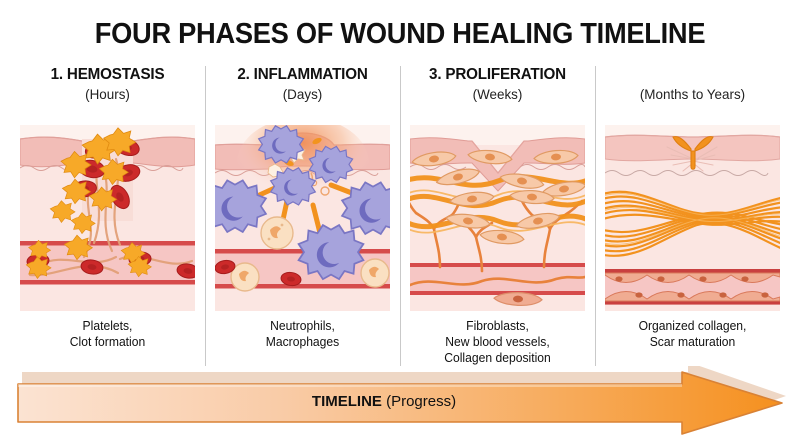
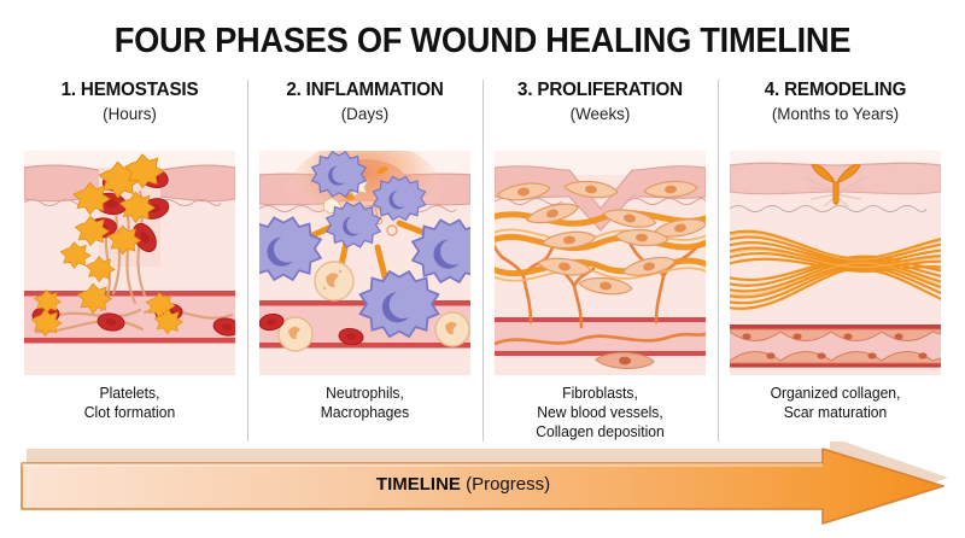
  FOUR PHASES OF WOUND HEALING TIMELINE
  1. HEMOSTASIS
  (Hours)
  Platelets,
  Clot formation
  2. INFLAMMATION
  (Days)
  Neutrophils,
  Macrophages
  3. PROLIFERATION
  (Weeks)
  Fibroblasts,
  New blood vessels,
  Collagen deposition
+ 4. REMODELING
  (Months to Years)
  Organized collagen,
  Scar maturation
  TIMELINE (Progress)
